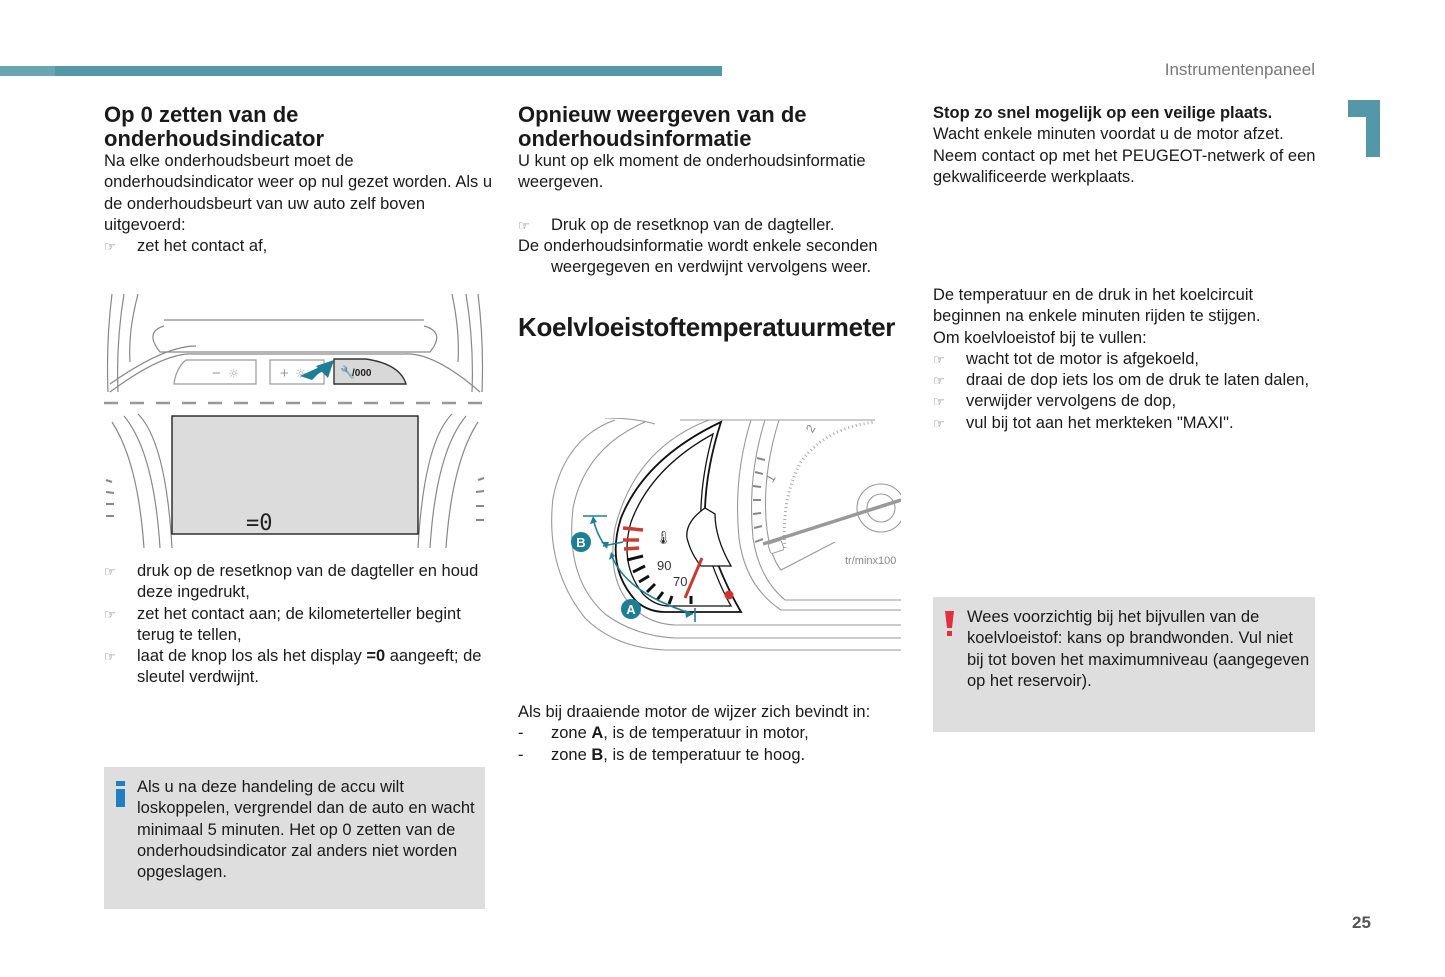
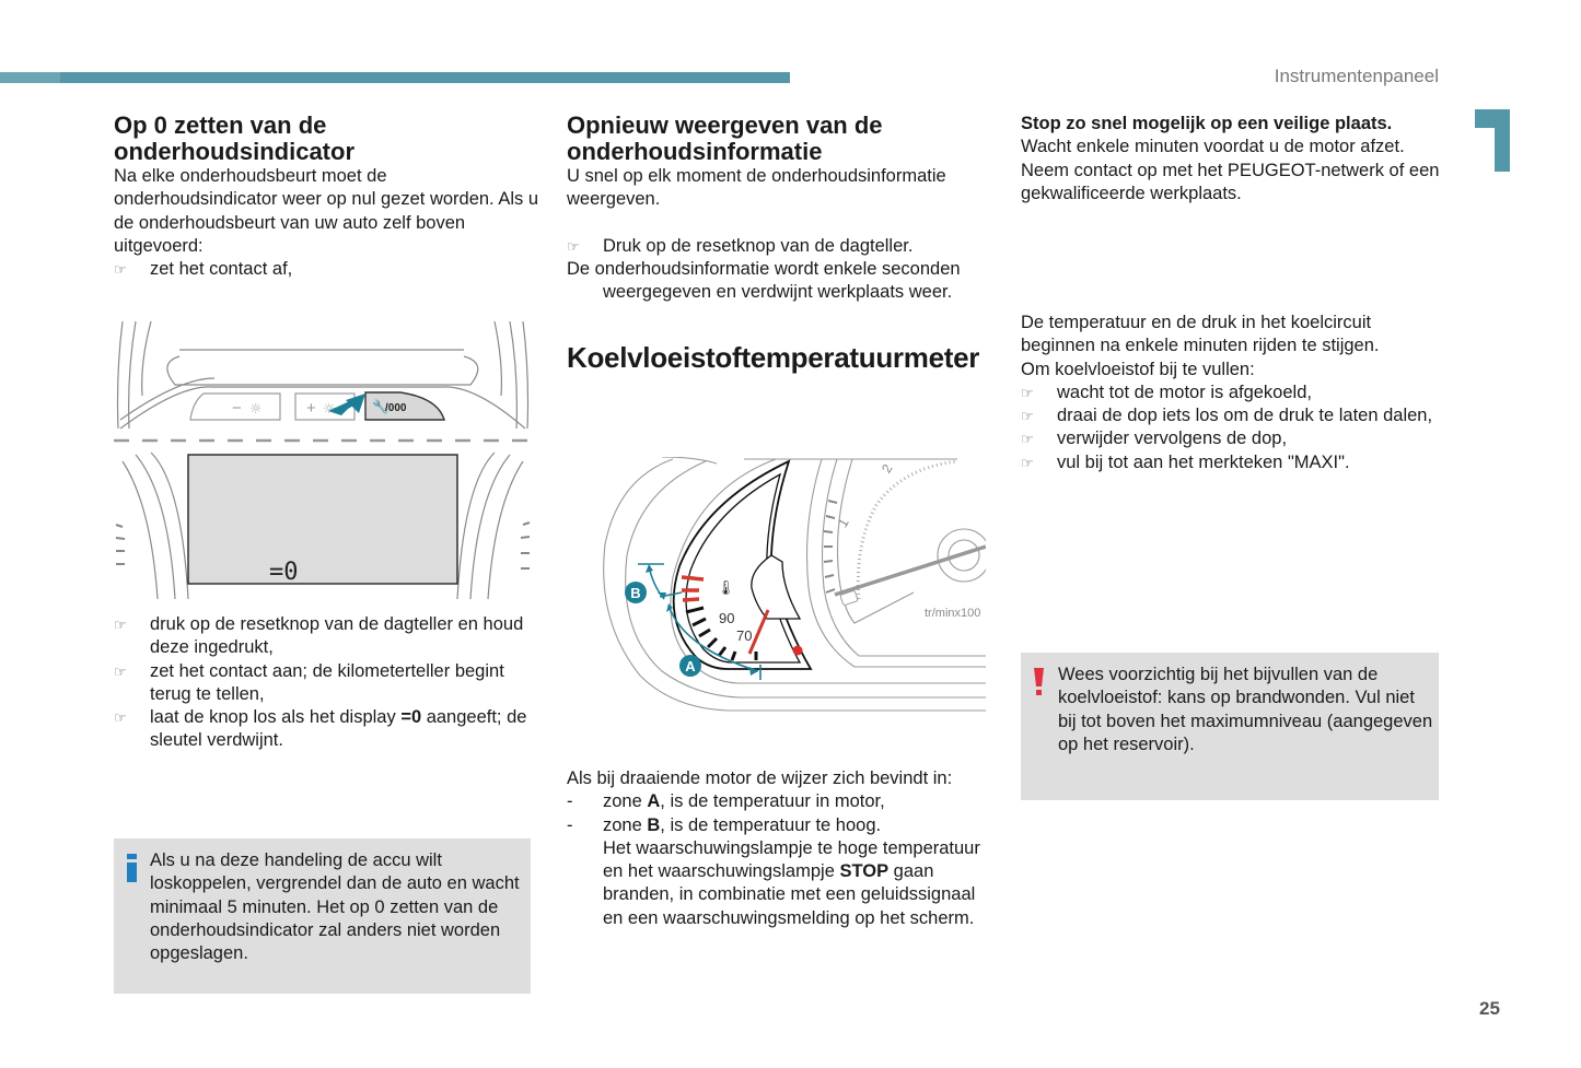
  Instrumentenpaneel
  25
  Op 0 zetten van de onderhoudsindicator
  Na elke onderhoudsbeurt moet de onderhoudsindicator weer op nul gezet worden. Als u de onderhoudsbeurt van uw auto zelf boven uitgevoerd:
  ☞
  zet het contact af,
  −
  ☼
  +
  ☼
  🔧
  /000
  =0
  ☞
  druk op de resetknop van de dagteller en houd deze ingedrukt,
  ☞
  zet het contact aan; de kilometerteller begint terug te tellen,
  ☞
  laat de knop los als het display =0 aangeeft; de sleutel verdwijnt.
  Als u na deze handeling de accu wilt loskoppelen, vergrendel dan de auto en wacht minimaal 5 minuten. Het op 0 zetten van de onderhoudsindicator zal anders niet worden opgeslagen.
  Opnieuw weergeven van de onderhoudsinformatie
- U kunt op elk moment de onderhoudsinformatie weergeven.
+ U snel op elk moment de onderhoudsinformatie weergeven.
  ☞
  Druk op de resetknop van de dagteller.
- De onderhoudsinformatie wordt enkele seconden weergegeven en verdwijnt vervolgens weer.
+ De onderhoudsinformatie wordt enkele seconden weergegeven en verdwijnt werkplaats weer.
  Koelvloeistoftemperatuurmeter
  🌡
  90
  70
  B
  A
  tr/minx100
  Als bij draaiende motor de wijzer zich bevindt in:
  -
  zone A, is de temperatuur in motor,
  -
  zone B, is de temperatuur te hoog.
+ Het waarschuwingslampje te hoge temperatuur en het waarschuwingslampje STOP gaan branden, in combinatie met een geluidssignaal en een waarschuwingsmelding op het scherm.
  Stop zo snel mogelijk op een veilige plaats.
  Wacht enkele minuten voordat u de motor afzet.
  Neem contact op met het PEUGEOT-netwerk of een gekwalificeerde werkplaats.
  De temperatuur en de druk in het koelcircuit beginnen na enkele minuten rijden te stijgen.
  Om koelvloeistof bij te vullen:
  ☞
  wacht tot de motor is afgekoeld,
  ☞
  draai de dop iets los om de druk te laten dalen,
  ☞
  verwijder vervolgens de dop,
  ☞
  vul bij tot aan het merkteken "MAXI".
  Wees voorzichtig bij het bijvullen van de koelvloeistof: kans op brandwonden. Vul niet bij tot boven het maximumniveau (aangegeven op het reservoir).
